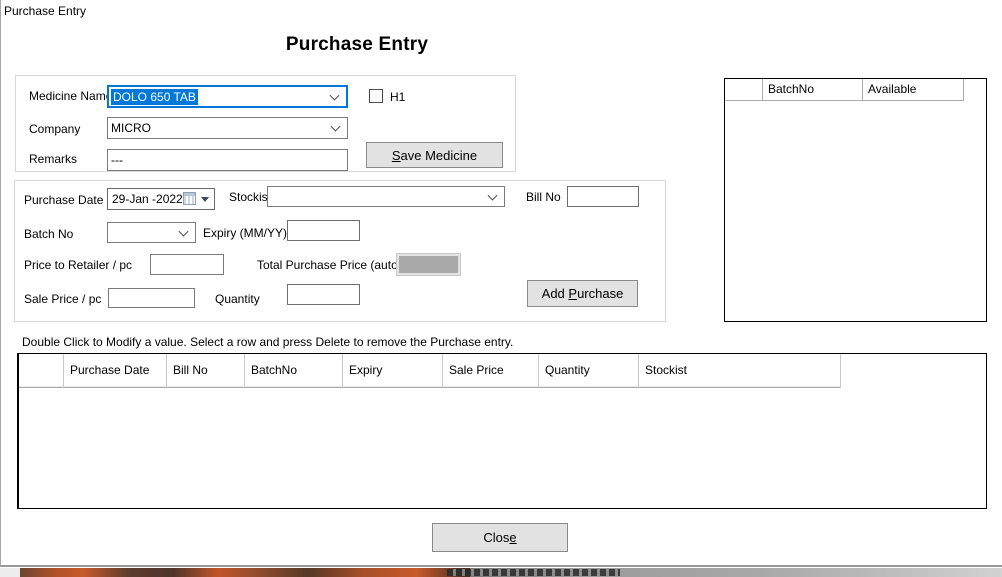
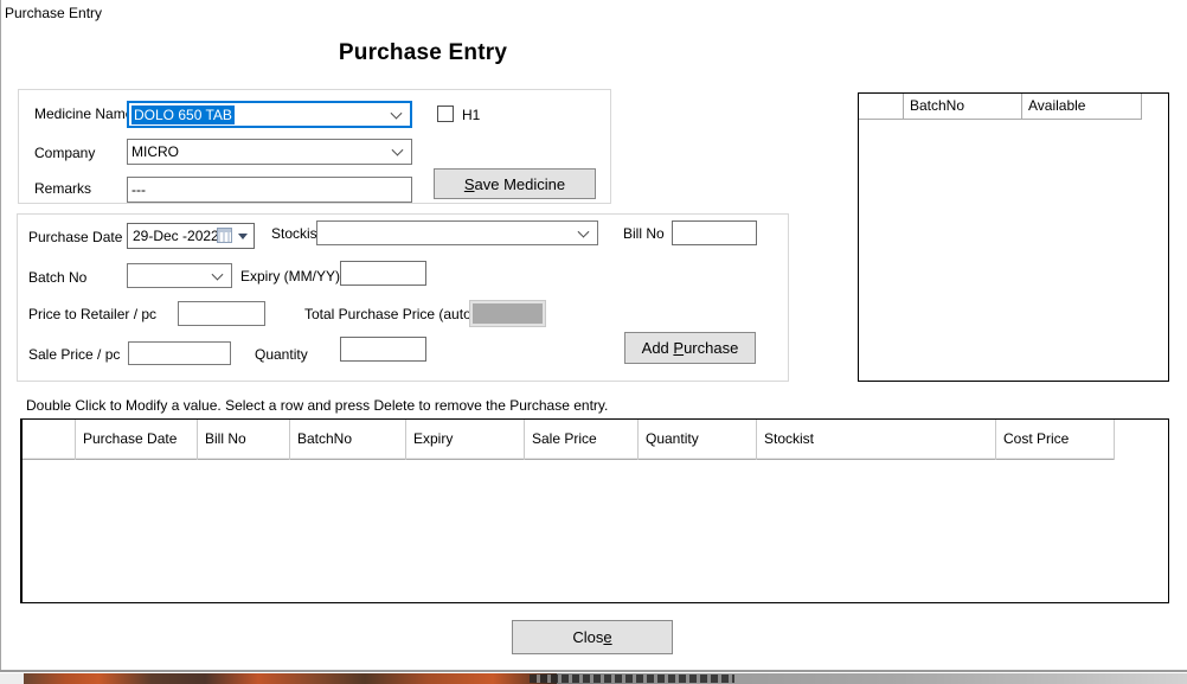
  Purchase Entry
  Purchase Entry
  Medicine Nam
  DOLO 650 TAB
  H1
  Company
  MICRO
  Remarks
  ---
  Save Medicine
  Purchase Date
- 29-Jan -2022
+ 29-Dec -2022
  Stockis
  Bill No
  Batch No
  Expiry (MM/YY)
  Price to Retailer / pc
  Total Purchase Price (auto
  Sale Price / pc
  Quantity
  Add Purchase
  BatchNo
  Available
  Double Click to Modify a value. Select a row and press Delete to remove the Purchase entry.
  Purchase Date
  Bill No
  BatchNo
  Expiry
  Sale Price
  Quantity
  Stockist
+ Cost Price
  Close
